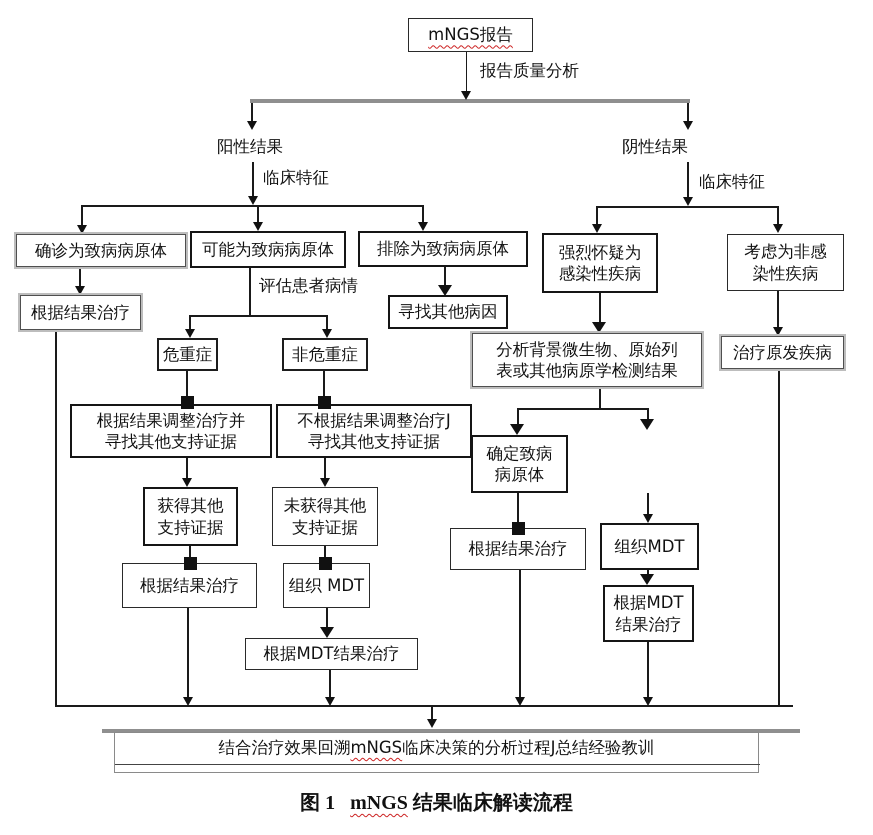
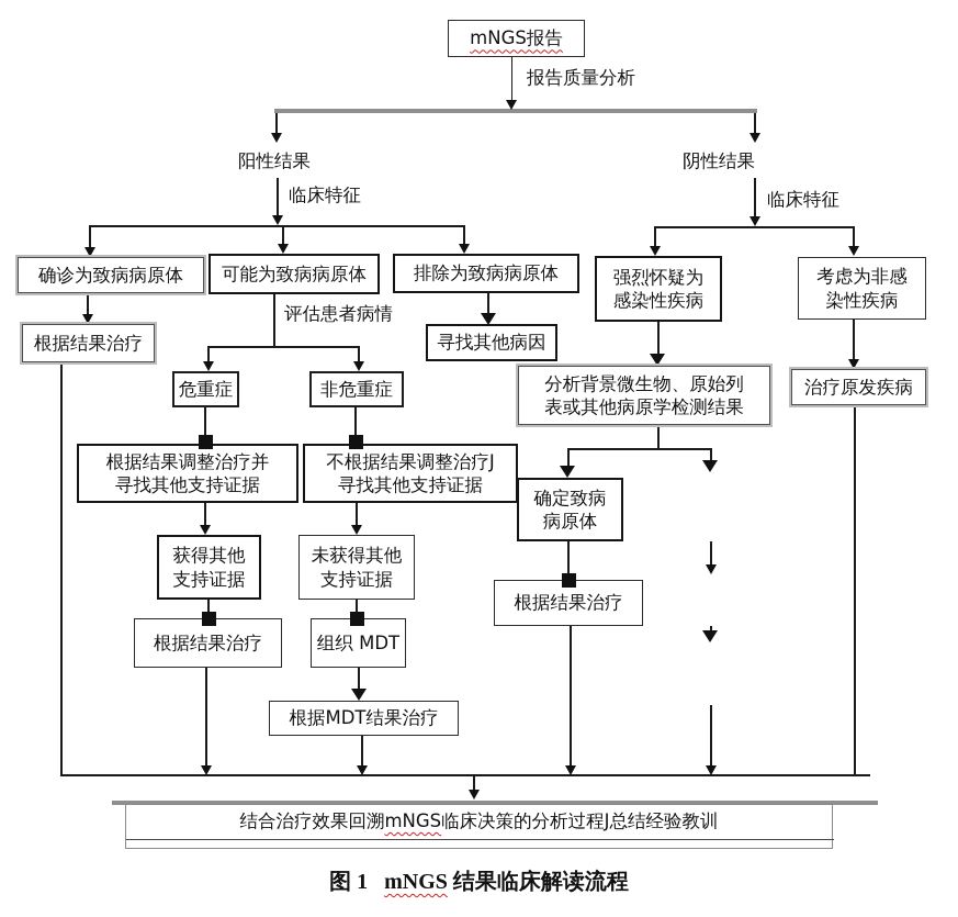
  mNGS报告
  确诊为致病病原体
  可能为致病病原体
  排除为致病病原体
  根据结果治疗
  寻找其他病因
  危重症
  非危重症
  根据结果调整治疗并
  寻找其他支持证据
  不根据结果调整治疗J
  寻找其他支持证据
  获得其他
  支持证据
  未获得其他
  支持证据
  根据结果治疗
  组织 MDT
  根据MDT结果治疗
  强烈怀疑为
  感染性疾病
  考虑为非感
  染性疾病
  分析背景微生物、原始列
  表或其他病原学检测结果
  治疗原发疾病
  确定致病
  病原体
  根据结果治疗
- 组织MDT
- 根据MDT
- 结果治疗
  报告质量分析
  阳性结果
  阴性结果
  临床特征
  临床特征
  评估患者病情
  结合治疗效果回溯mNGS临床决策的分析过程J总结经验教训
  图 1 mNGS 结果临床解读流程
